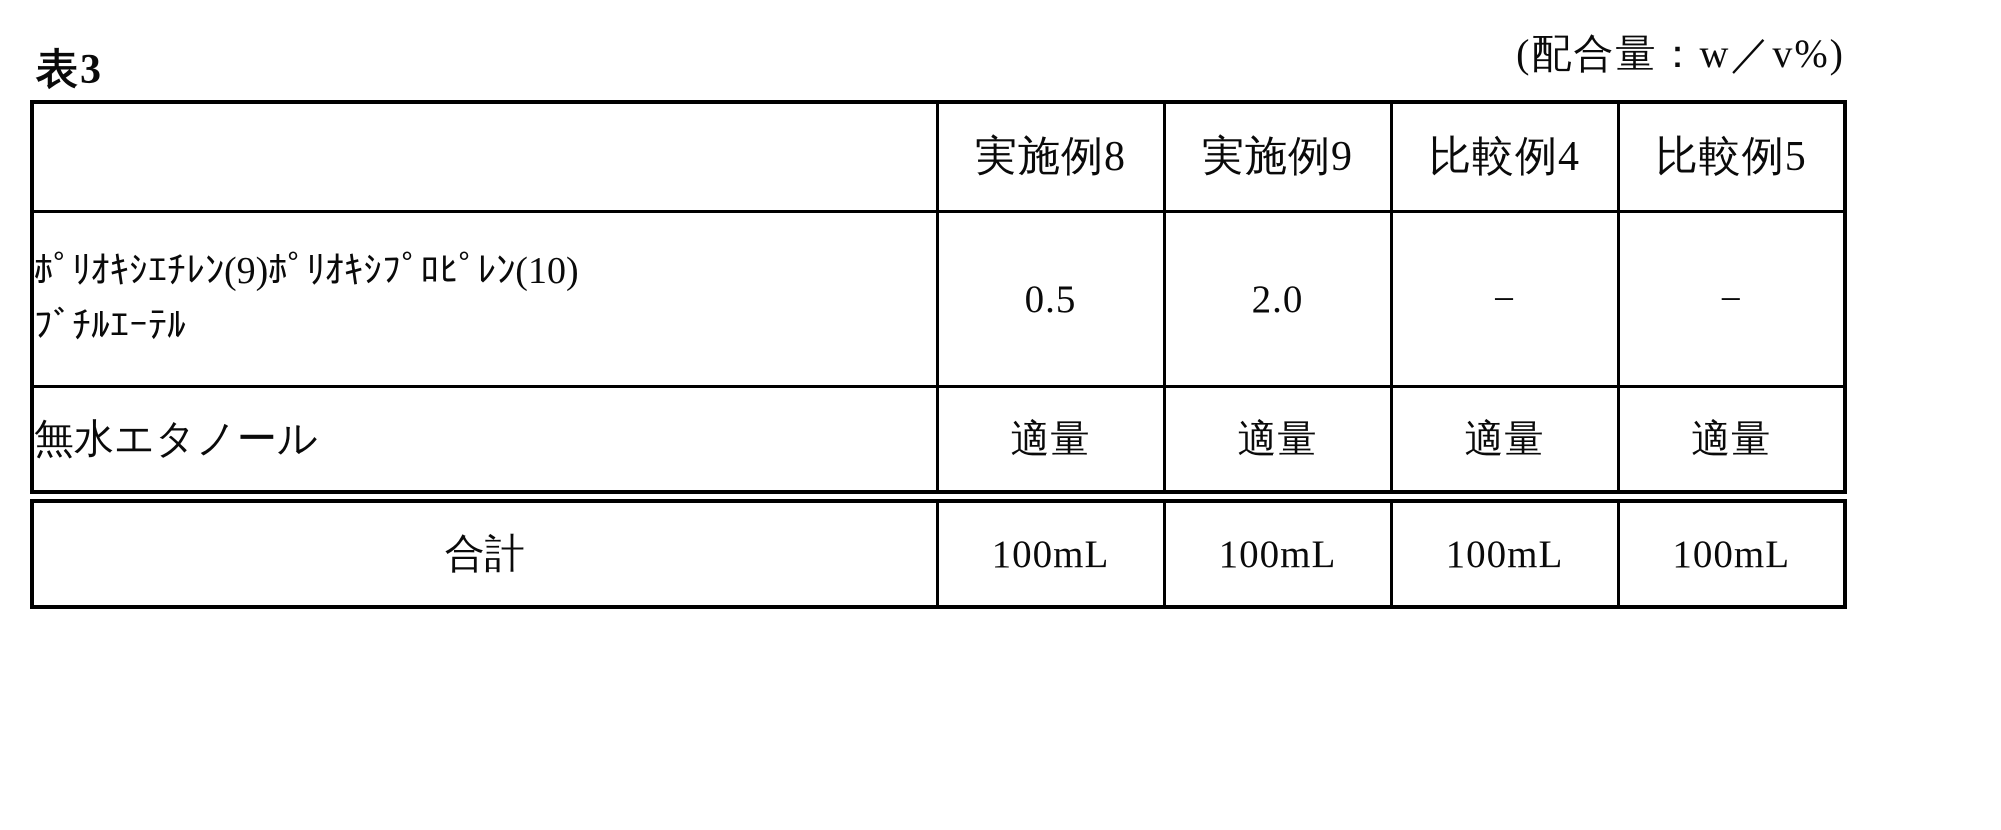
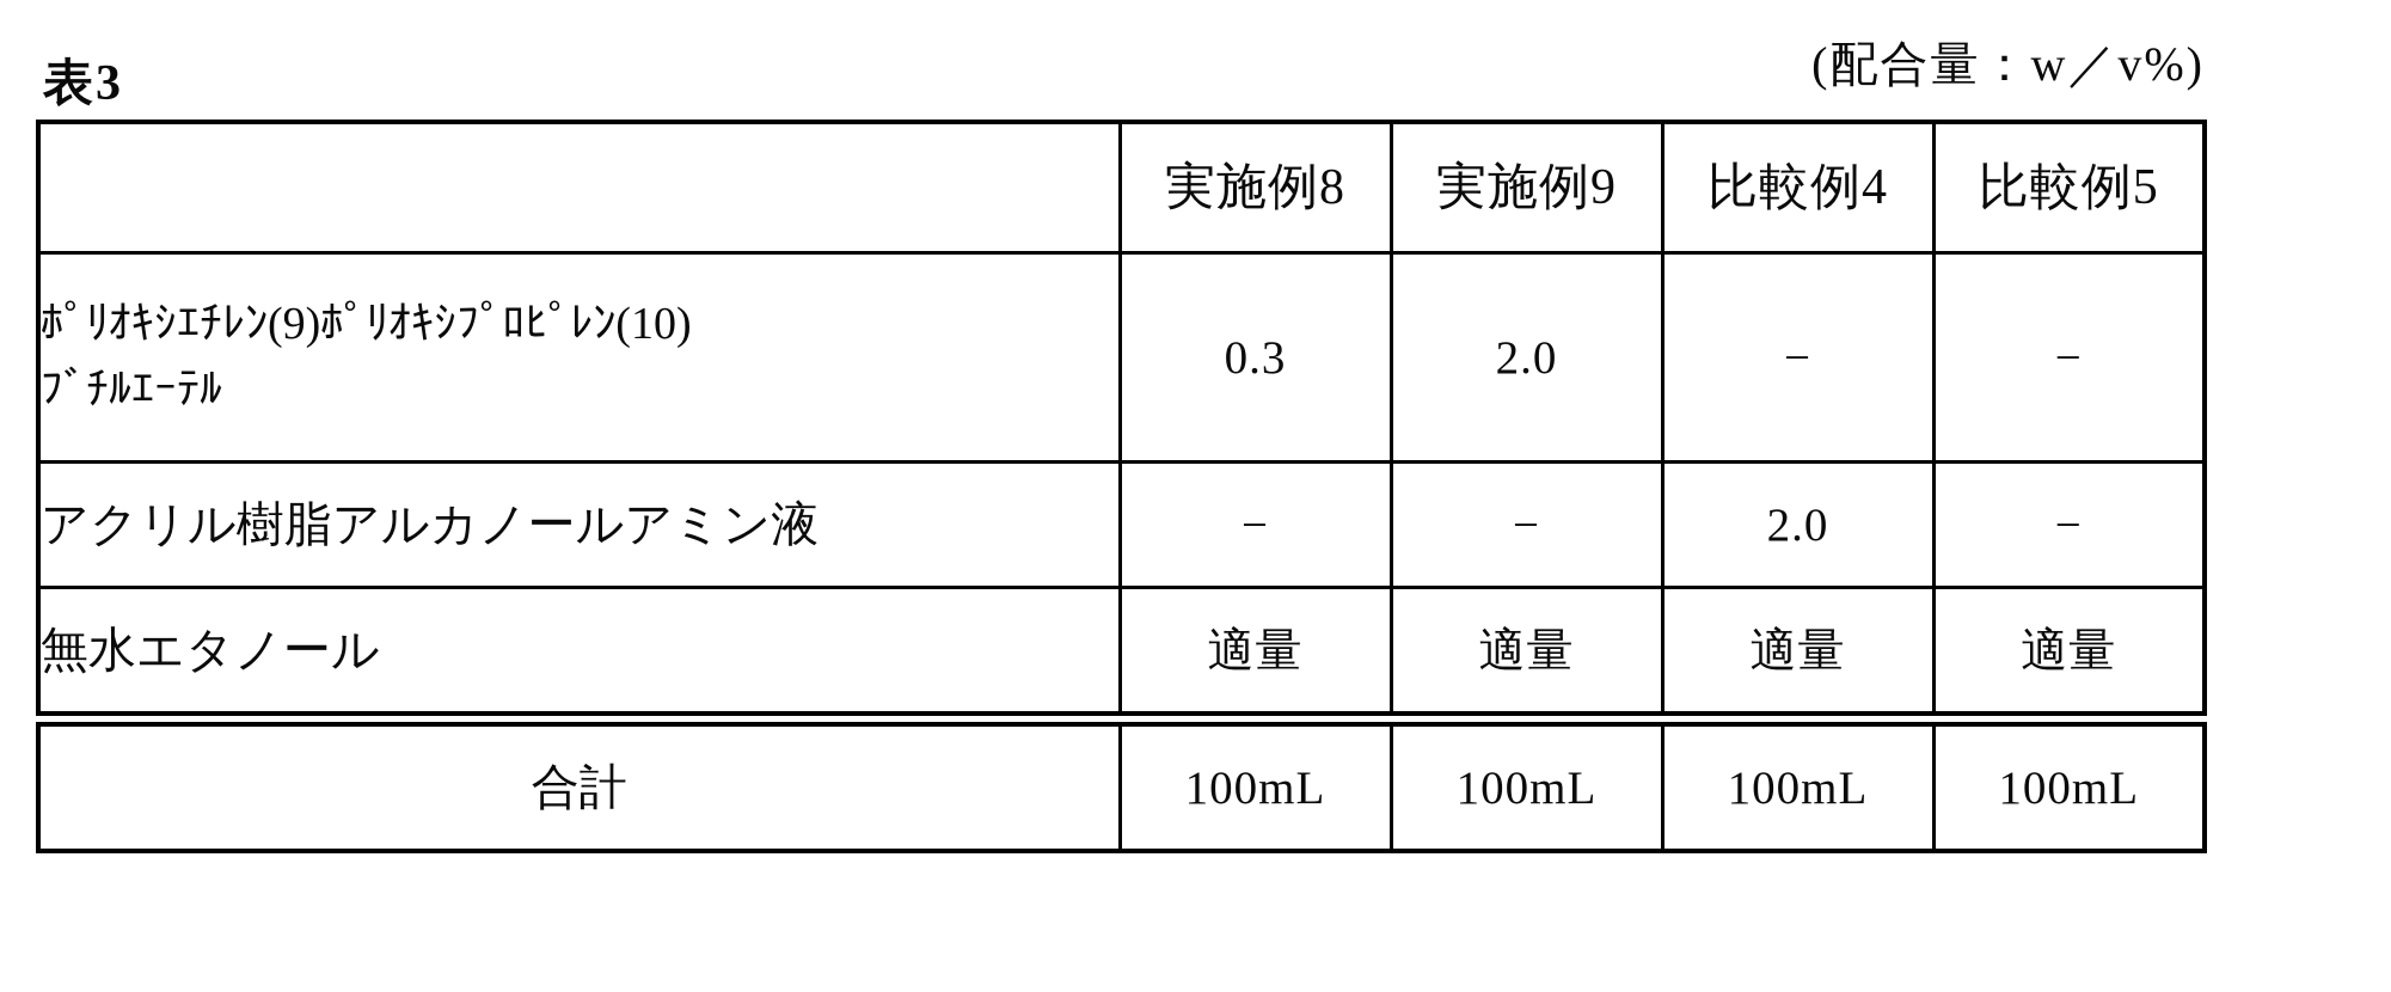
  表3
  (配合量：w／v%)
  	実施例8	実施例9	比較例4	比較例5
- ﾎﾟﾘｵｷｼｴﾁﾚﾝ(9)ﾎﾟﾘｵｷｼﾌﾟﾛﾋﾟﾚﾝ(10) ﾌﾞﾁﾙｴｰﾃﾙ	0.5	2.0	−	−
+ ﾎﾟﾘｵｷｼｴﾁﾚﾝ(9)ﾎﾟﾘｵｷｼﾌﾟﾛﾋﾟﾚﾝ(10) ﾌﾞﾁﾙｴｰﾃﾙ	0.3	2.0	−	−
+ アクリル樹脂アルカノールアミン液	−	−	2.0	−
  無水エタノール	適量	適量	適量	適量
  合計	100mL	100mL	100mL	100mL
